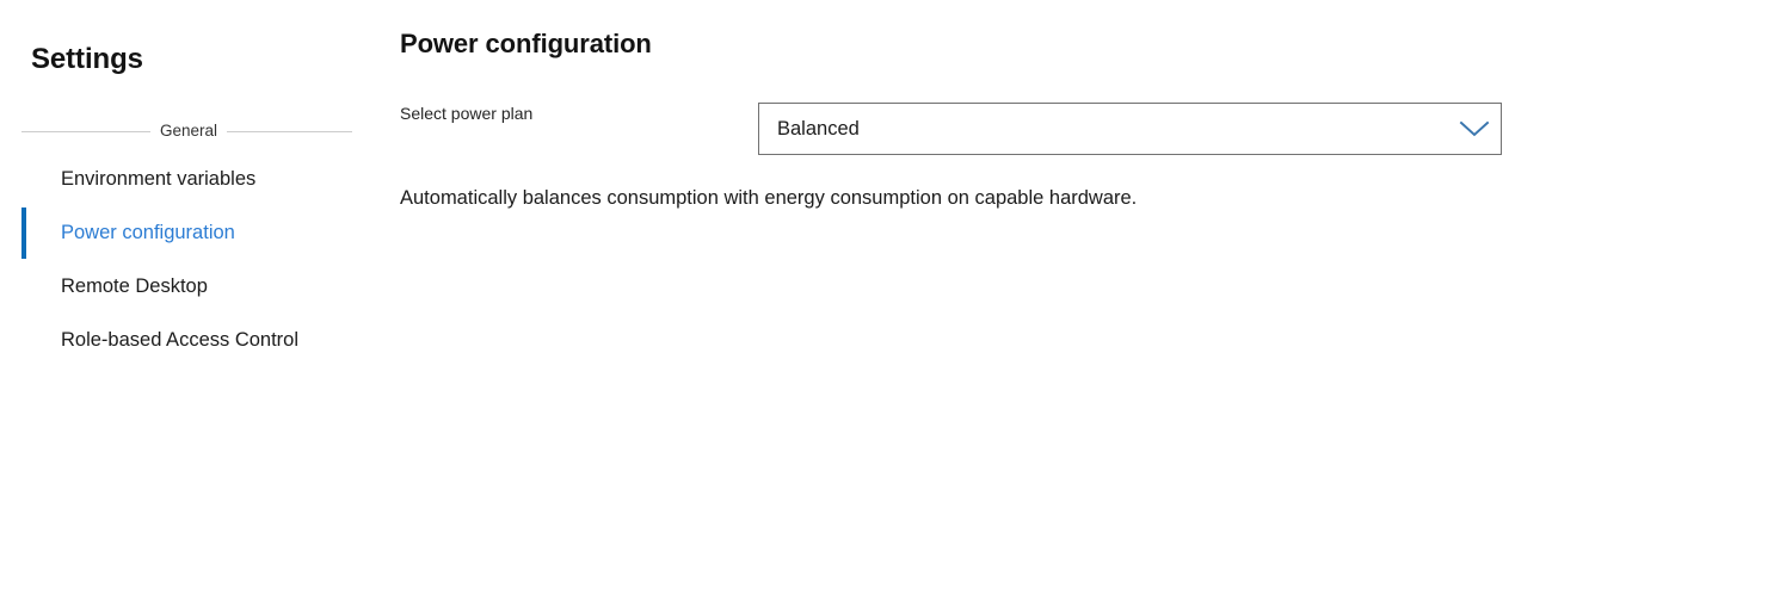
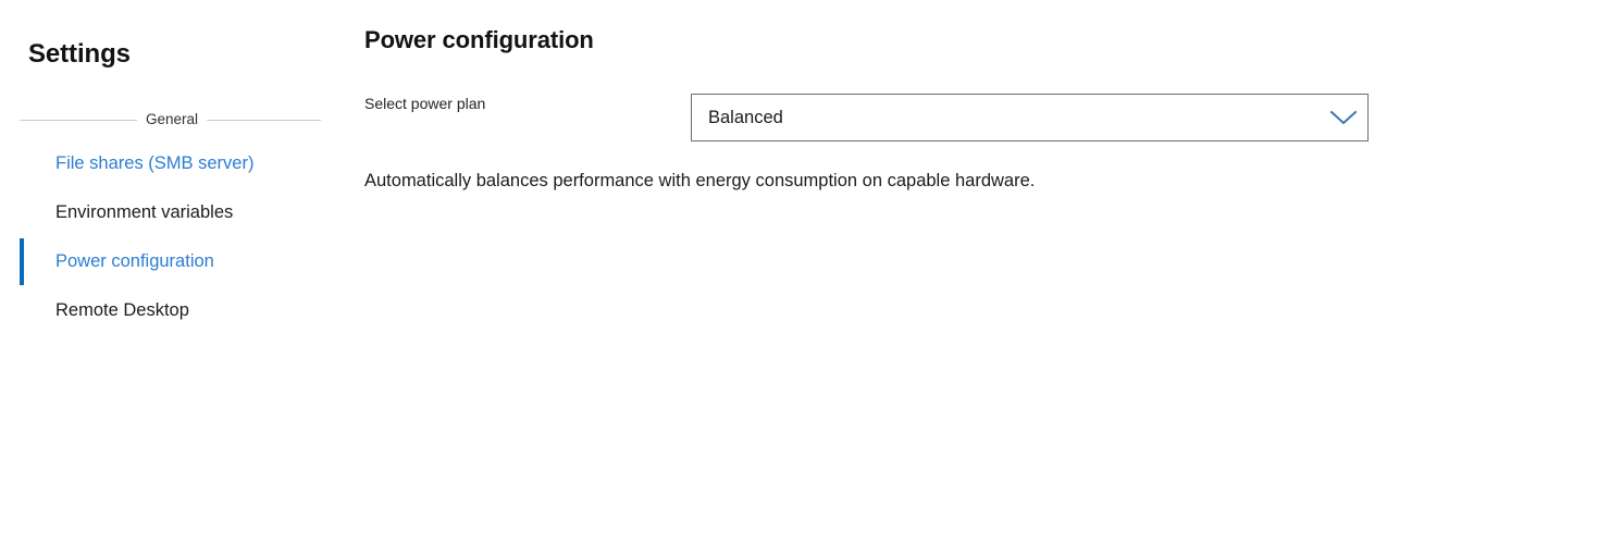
  Settings
  General
+ File shares (SMB server)
  Environment variables
  Power configuration
  Remote Desktop
- Role-based Access Control
  Power configuration
  Select power plan
  Balanced
- Automatically balances consumption with energy consumption on capable hardware.
+ Automatically balances performance with energy consumption on capable hardware.
